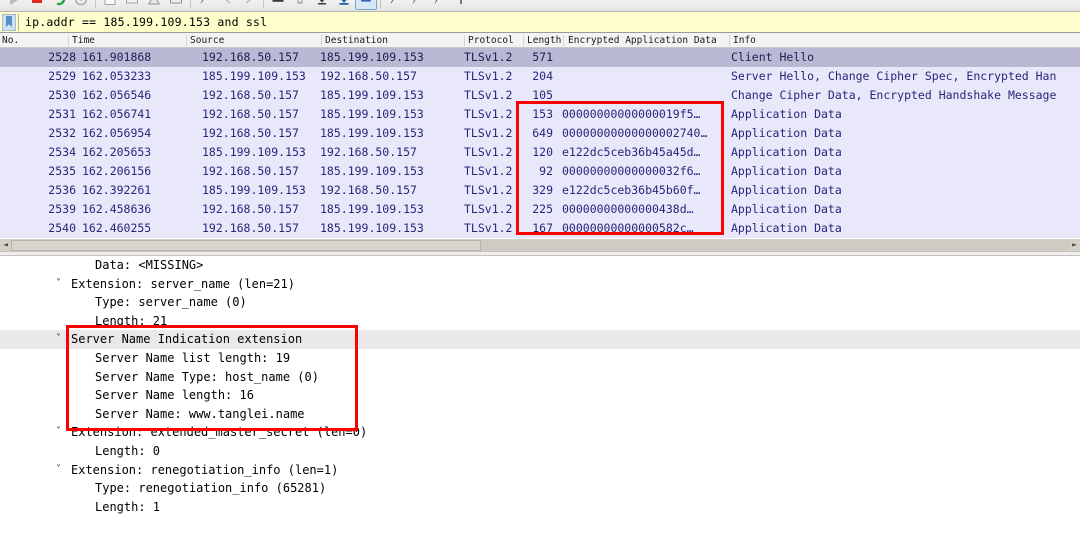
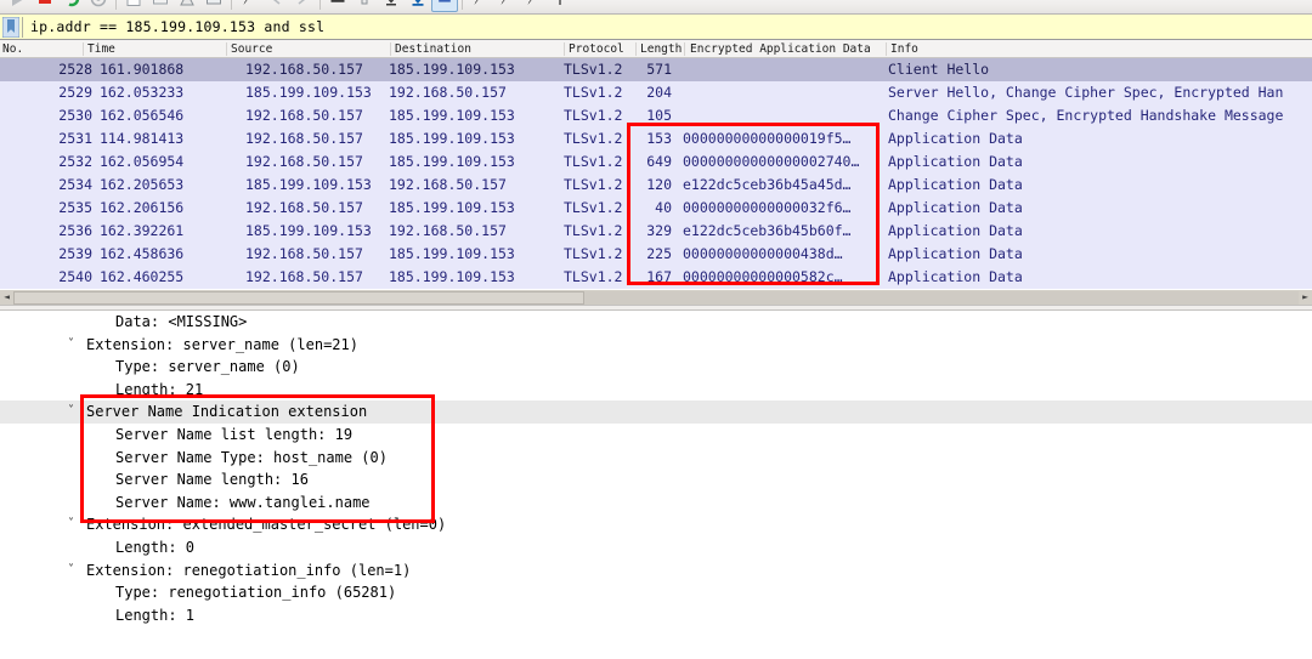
  ip.addr == 185.199.109.153 and ssl
  No.
  Time
  Source
  Destination
  Protocol
  Length
  Encrypted Application Data
  Info
  2528
  161.901868
  192.168.50.157
  185.199.109.153
  TLSv1.2
  571
  Client Hello
  2529
  162.053233
  185.199.109.153
  192.168.50.157
  TLSv1.2
  204
  Server Hello, Change Cipher Spec, Encrypted Han
  2530
  162.056546
  192.168.50.157
  185.199.109.153
  TLSv1.2
  105
- Change Cipher Data, Encrypted Handshake Message
+ Change Cipher Spec, Encrypted Handshake Message
  2531
- 162.056741
+ 114.981413
  192.168.50.157
  185.199.109.153
  TLSv1.2
  153
  00000000000000019f5…
  Application Data
  2532
  162.056954
  192.168.50.157
  185.199.109.153
  TLSv1.2
  649
  00000000000000002740…
  Application Data
  2534
  162.205653
  185.199.109.153
  192.168.50.157
  TLSv1.2
  120
  e122dc5ceb36b45a45d…
  Application Data
  2535
  162.206156
  192.168.50.157
  185.199.109.153
  TLSv1.2
- 92
+ 40
  00000000000000032f6…
  Application Data
  2536
  162.392261
  185.199.109.153
  192.168.50.157
  TLSv1.2
  329
  e122dc5ceb36b45b60f…
  Application Data
  2539
  162.458636
  192.168.50.157
  185.199.109.153
  TLSv1.2
  225
  00000000000000438d…
  Application Data
  2540
  162.460255
  192.168.50.157
  185.199.109.153
  TLSv1.2
  167
  00000000000000582c…
  Application Data
  ◄
  ►
  Data: <MISSING>
  ˅
  Extension: server_name (len=21)
  Type: server_name (0)
  Length: 21
  ˅
  Server Name Indication extension
  Server Name list length: 19
  Server Name Type: host_name (0)
  Server Name length: 16
  Server Name: www.tanglei.name
  ˅
  Extension: extended_master_secret (len=0)
  Length: 0
  ˅
  Extension: renegotiation_info (len=1)
  Type: renegotiation_info (65281)
  Length: 1
